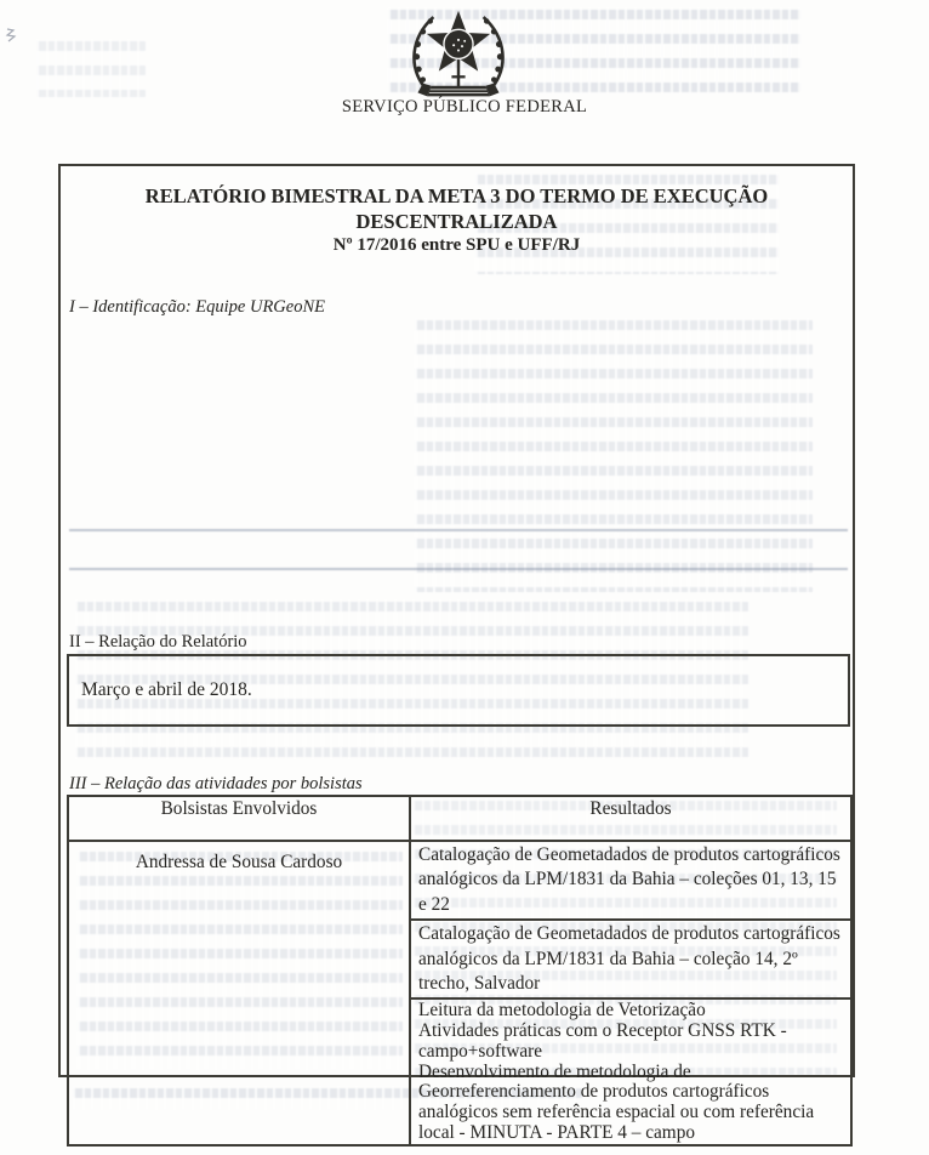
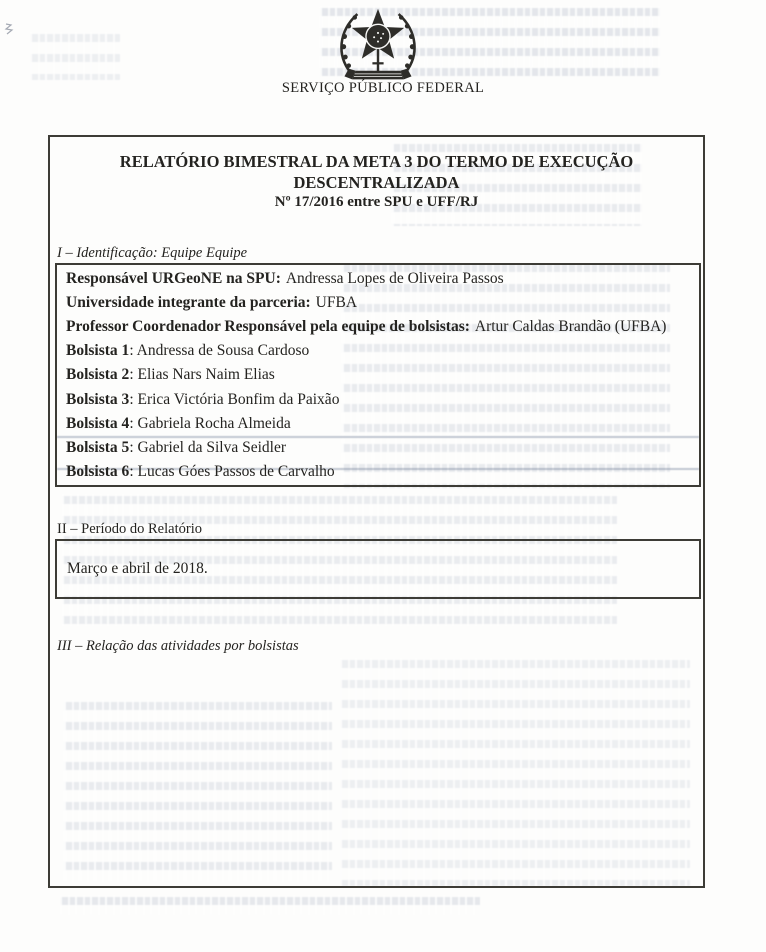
  SERVIÇO PÚBLICO FEDERAL
  RELATÓRIO BIMESTRAL DA META 3 DO TERMO DE EXECUÇÃO
  DESCENTRALIZADA
  Nº 17/2016 entre SPU e UFF/RJ
- I – Identificação: Equipe URGeoNE
+ I – Identificação: Equipe Equipe
+ Responsável URGeoNE na SPU: Andressa Lopes de Oliveira Passos
+ Universidade integrante da parceria: UFBA
+ Professor Coordenador Responsável pela equipe de bolsistas: Artur Caldas Brandão (UFBA)
+ Bolsista 1: Andressa de Sousa Cardoso
+ Bolsista 2: Elias Nars Naim Elias
+ Bolsista 3: Erica Victória Bonfim da Paixão
+ Bolsista 4: Gabriela Rocha Almeida
+ Bolsista 5: Gabriel da Silva Seidler
+ Bolsista 6: Lucas Góes Passos de Carvalho
- II – Relação do Relatório
+ II – Período do Relatório
  Março e abril de 2018.
  III – Relação das atividades por bolsistas
- Bolsistas Envolvidos	Resultados
- Andressa de Sousa Cardoso	Catalogação de Geometadados de produtos cartográficos analógicos da LPM/1831 da Bahia – coleções 01, 13, 15 e 22
- Catalogação de Geometadados de produtos cartográficos analógicos da LPM/1831 da Bahia – coleção 14, 2º trecho, Salvador
- Leitura da metodologia de Vetorização Atividades práticas com o Receptor GNSS RTK - campo+software Desenvolvimento de metodologia de Georreferenciamento de produtos cartográficos analógicos sem referência espacial ou com referência local - MINUTA - PARTE 4 – campo
